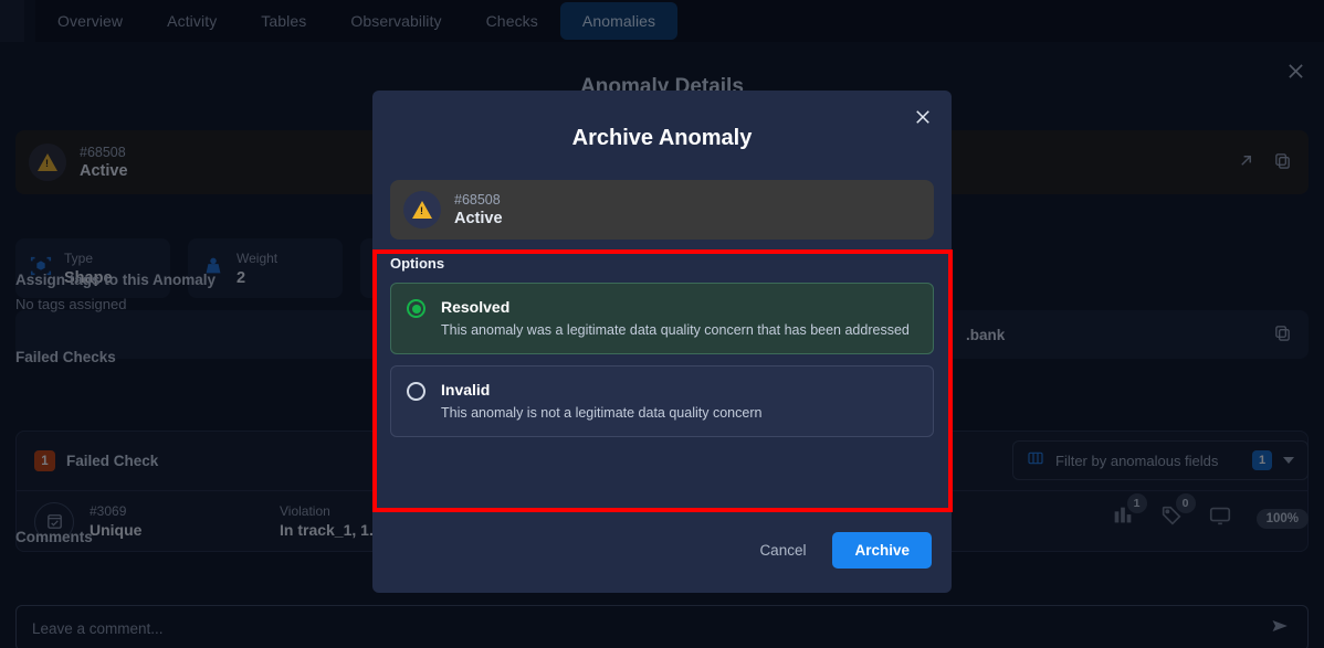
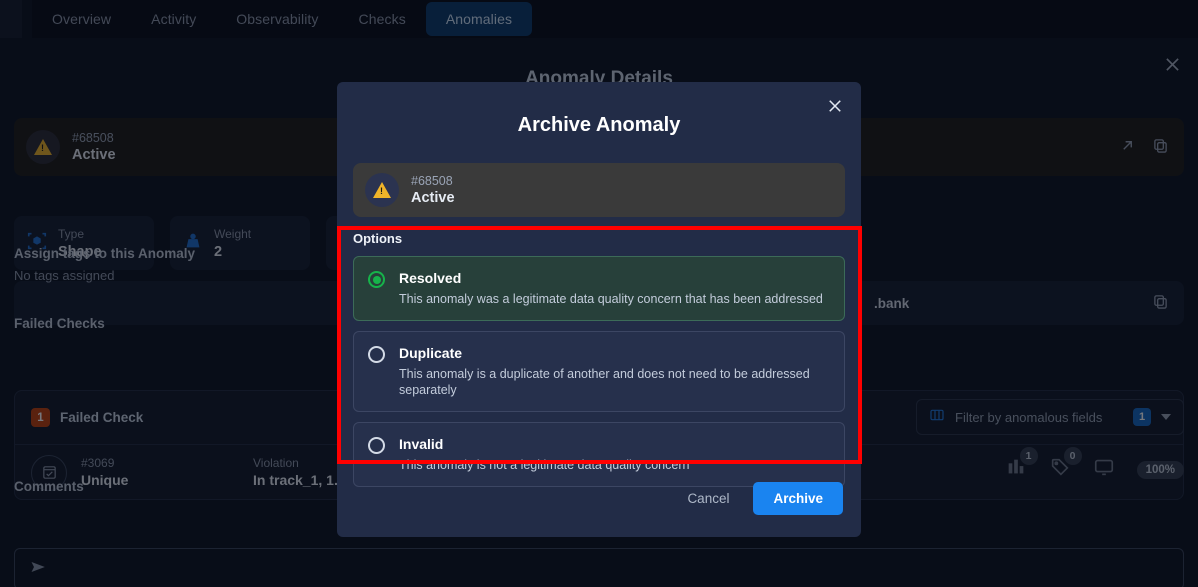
  Overview
  Activity
- Tables
  Observability
  Checks
  Anomalies
  Anomaly Details
  #68508
  Active
  Type
  Shape
  Weight
  2
  .bank
  Assign tags to this Anomaly
  No tags assigned
  Failed Checks
  1
  Failed Check
  #3069
  Unique
  Violation
  In track_1, 1.
  Filter by anomalous fields
  1
  1
  0
  100%
  Comments
- Leave a comment...
  Archive Anomaly
  #68508
  Active
  Options
  Resolved
  This anomaly was a legitimate data quality concern that has been addressed
+ Duplicate
+ This anomaly is a duplicate of another and does not need to be addressed separately
  Invalid
  This anomaly is not a legitimate data quality concern
  Cancel
  Archive
